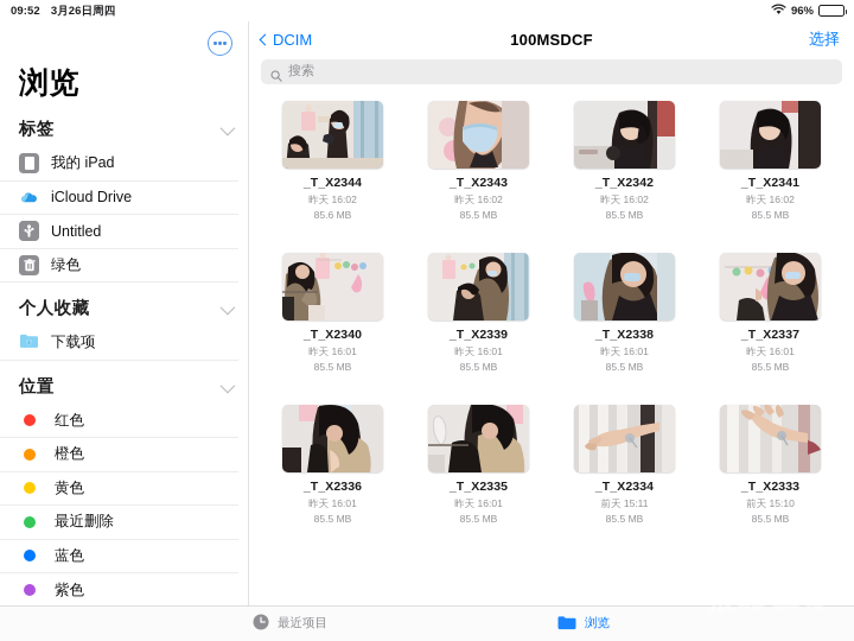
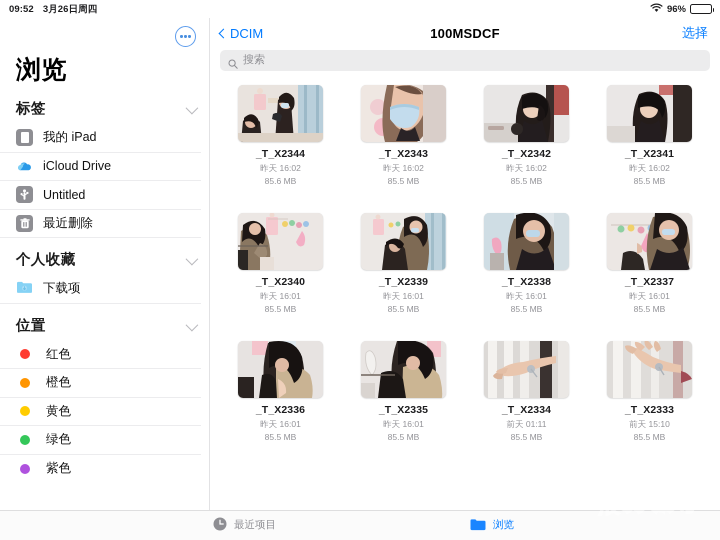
  09:52
  3月26日周四
  96%
  浏览
  标签
  我的 iPad
  iCloud Drive
  Untitled
- 绿色
+ 最近删除
  个人收藏
  下载项
  位置
  红色
  橙色
  黄色
- 最近删除
+ 绿色
- 蓝色
  紫色
  DCIM
  100MSDCF
  选择
  搜索
  _T_X2344
  昨天 16:02
  85.6 MB
  _T_X2343
  昨天 16:02
  85.5 MB
  _T_X2342
  昨天 16:02
  85.5 MB
  _T_X2341
  昨天 16:02
  85.5 MB
  _T_X2340
  昨天 16:01
  85.5 MB
  _T_X2339
  昨天 16:01
  85.5 MB
  _T_X2338
  昨天 16:01
  85.5 MB
  _T_X2337
  昨天 16:01
  85.5 MB
  _T_X2336
  昨天 16:01
  85.5 MB
  _T_X2335
  昨天 16:01
  85.5 MB
  _T_X2334
- 前天 15:11
+ 前天 01:11
  85.5 MB
  _T_X2333
  前天 15:10
  85.5 MB
  最近项目
  浏览
  浪
  众测
